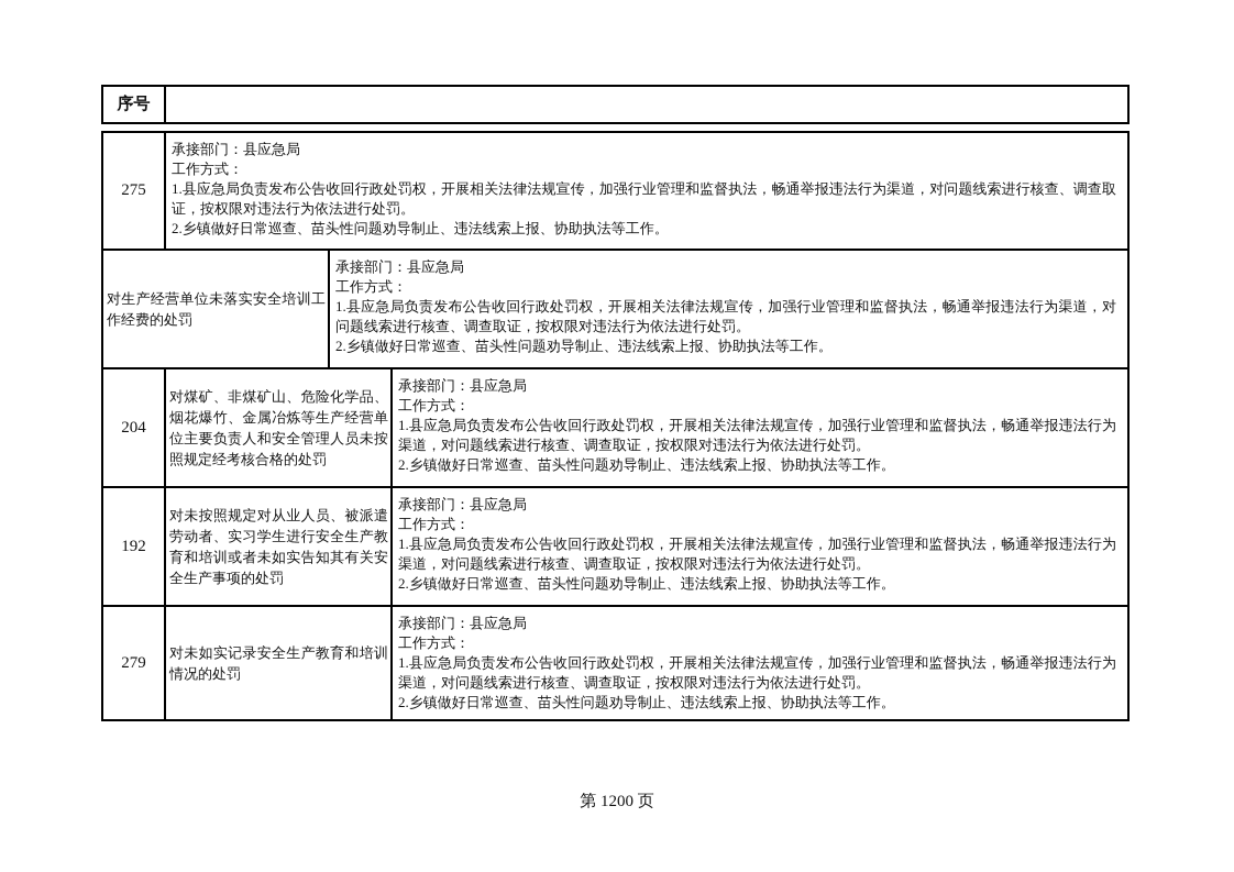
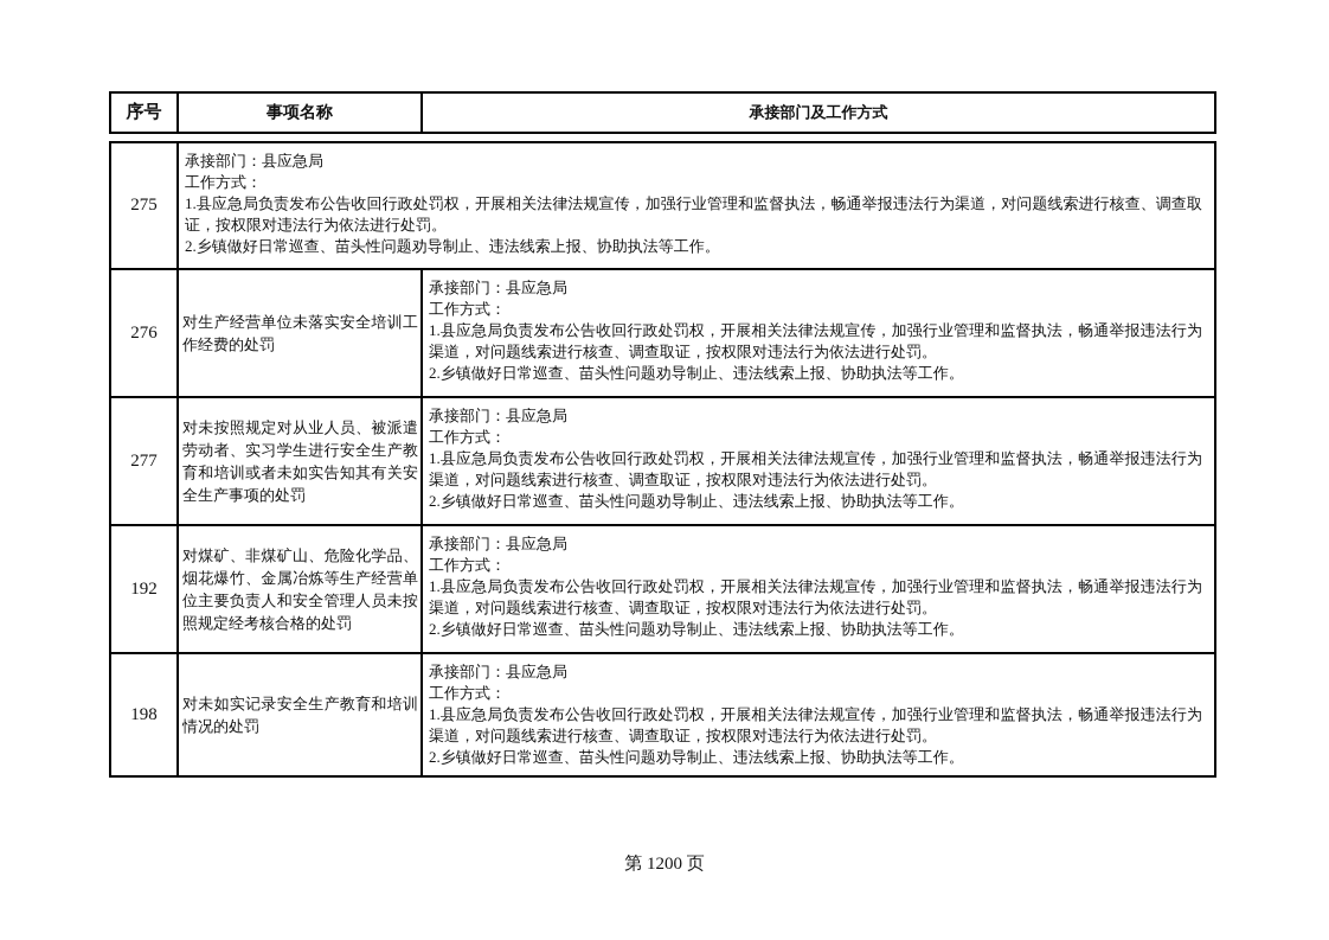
  序号
+ 事项名称
+ 承接部门及工作方式
  275
  承接部门：县应急局
  工作方式：
  1.县应急局负责发布公告收回行政处罚权，开展相关法律法规宣传，加强行业管理和监督执法，畅通举报违法行为渠道，对问题线索进行核查、调查取证，按权限对违法行为依法进行处罚。
  2.乡镇做好日常巡查、苗头性问题劝导制止、违法线索上报、协助执法等工作。
+ 276
  对生产经营单位未落实安全培训工作经费的处罚
  承接部门：县应急局
  工作方式：
  1.县应急局负责发布公告收回行政处罚权，开展相关法律法规宣传，加强行业管理和监督执法，畅通举报违法行为渠道，对问题线索进行核查、调查取证，按权限对违法行为依法进行处罚。
  2.乡镇做好日常巡查、苗头性问题劝导制止、违法线索上报、协助执法等工作。
- 204
+ 277
- 对煤矿、非煤矿山、危险化学品、烟花爆竹、金属冶炼等生产经营单位主要负责人和安全管理人员未按照规定经考核合格的处罚
+ 对未按照规定对从业人员、被派遣劳动者、实习学生进行安全生产教育和培训或者未如实告知其有关安全生产事项的处罚
  承接部门：县应急局
  工作方式：
  1.县应急局负责发布公告收回行政处罚权，开展相关法律法规宣传，加强行业管理和监督执法，畅通举报违法行为渠道，对问题线索进行核查、调查取证，按权限对违法行为依法进行处罚。
  2.乡镇做好日常巡查、苗头性问题劝导制止、违法线索上报、协助执法等工作。
  192
- 对未按照规定对从业人员、被派遣劳动者、实习学生进行安全生产教育和培训或者未如实告知其有关安全生产事项的处罚
+ 对煤矿、非煤矿山、危险化学品、烟花爆竹、金属冶炼等生产经营单位主要负责人和安全管理人员未按照规定经考核合格的处罚
  承接部门：县应急局
  工作方式：
  1.县应急局负责发布公告收回行政处罚权，开展相关法律法规宣传，加强行业管理和监督执法，畅通举报违法行为渠道，对问题线索进行核查、调查取证，按权限对违法行为依法进行处罚。
  2.乡镇做好日常巡查、苗头性问题劝导制止、违法线索上报、协助执法等工作。
- 279
+ 198
  对未如实记录安全生产教育和培训情况的处罚
  承接部门：县应急局
  工作方式：
  1.县应急局负责发布公告收回行政处罚权，开展相关法律法规宣传，加强行业管理和监督执法，畅通举报违法行为渠道，对问题线索进行核查、调查取证，按权限对违法行为依法进行处罚。
  2.乡镇做好日常巡查、苗头性问题劝导制止、违法线索上报、协助执法等工作。
  第 1200 页
